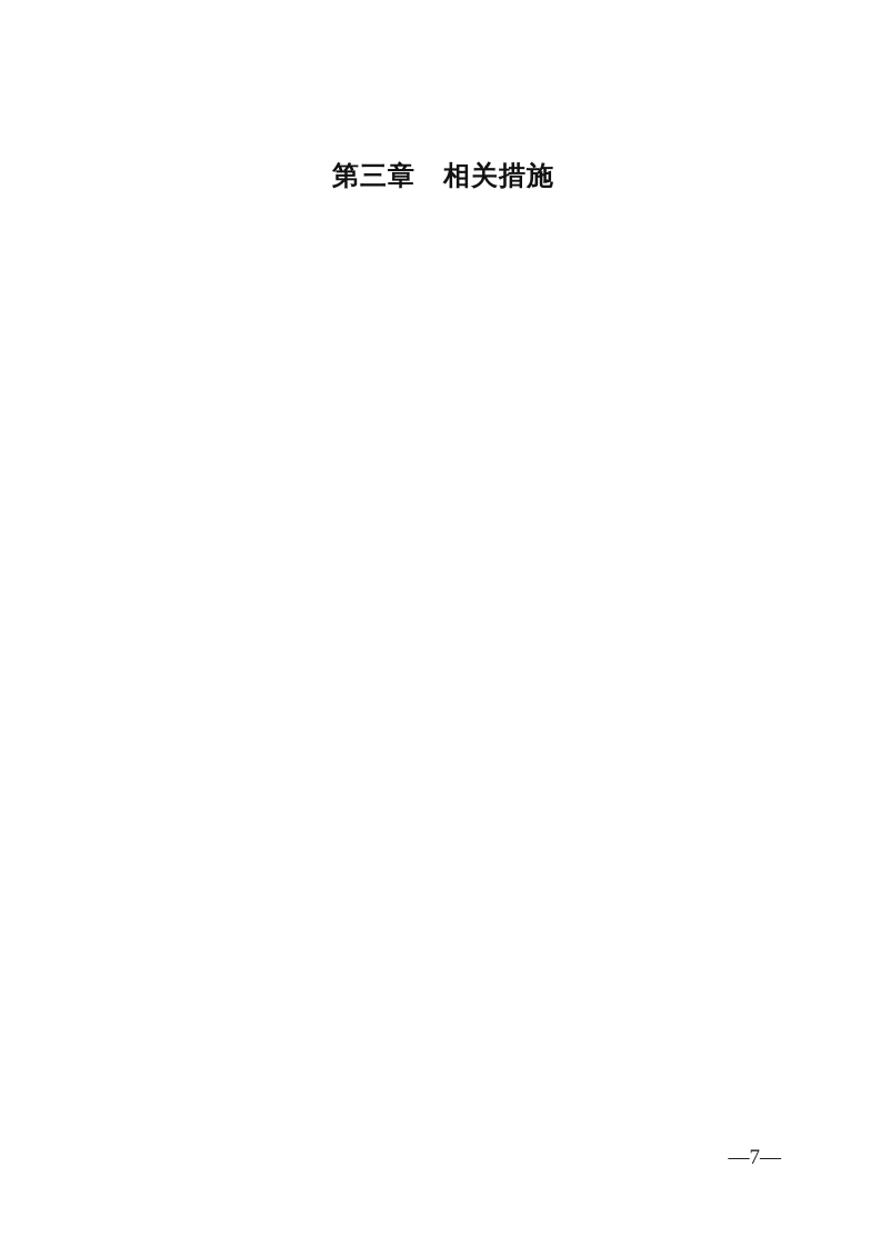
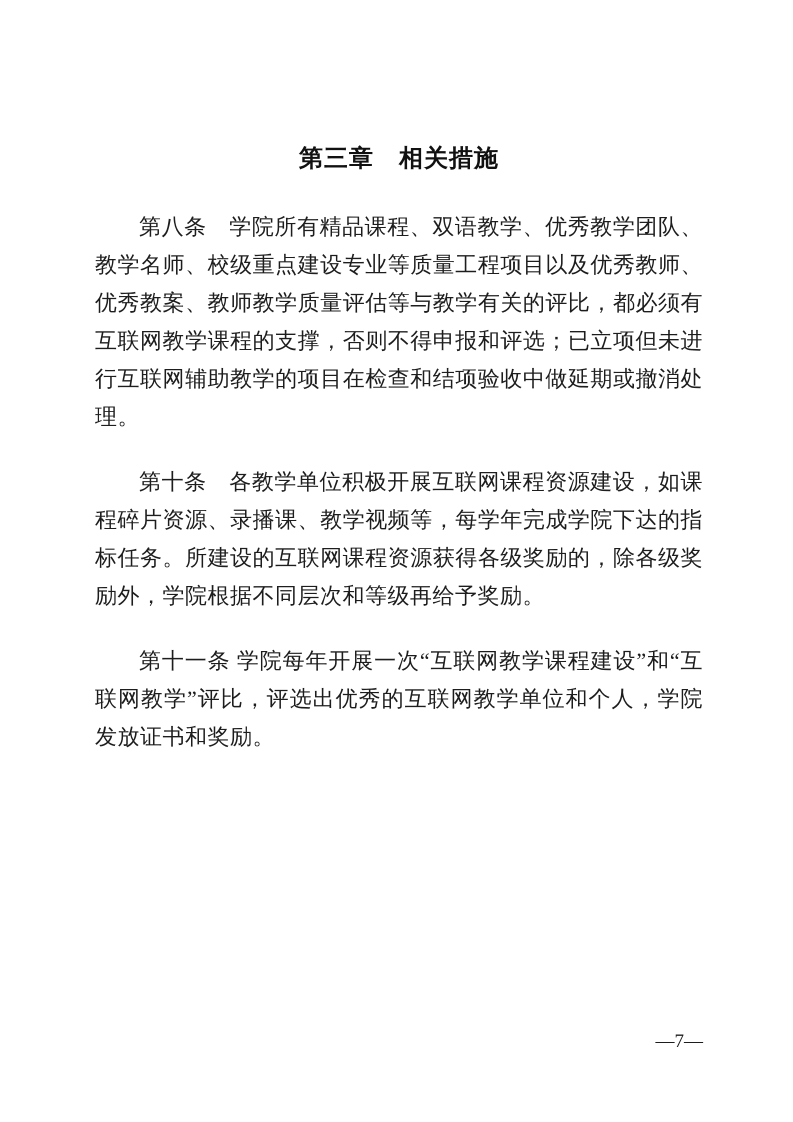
  第三章 相关措施
+ 第八条 学院所有精品课程、双语教学、优秀教学团队、教学名师、校级重点建设专业等质量工程项目以及优秀教师、优秀教案、教师教学质量评估等与教学有关的评比，都必须有互联网教学课程的支撑，否则不得申报和评选；已立项但未进行互联网辅助教学的项目在检查和结项验收中做延期或撤消处理。
+ 第十条 各教学单位积极开展互联网课程资源建设，如课程碎片资源、录播课、教学视频等，每学年完成学院下达的指标任务。所建设的互联网课程资源获得各级奖励的，除各级奖励外，学院根据不同层次和等级再给予奖励。
+ 第十一条 学院每年开展一次“互联网教学课程建设”和“互联网教学”评比，评选出优秀的互联网教学单位和个人，学院发放证书和奖励。
  —7—
